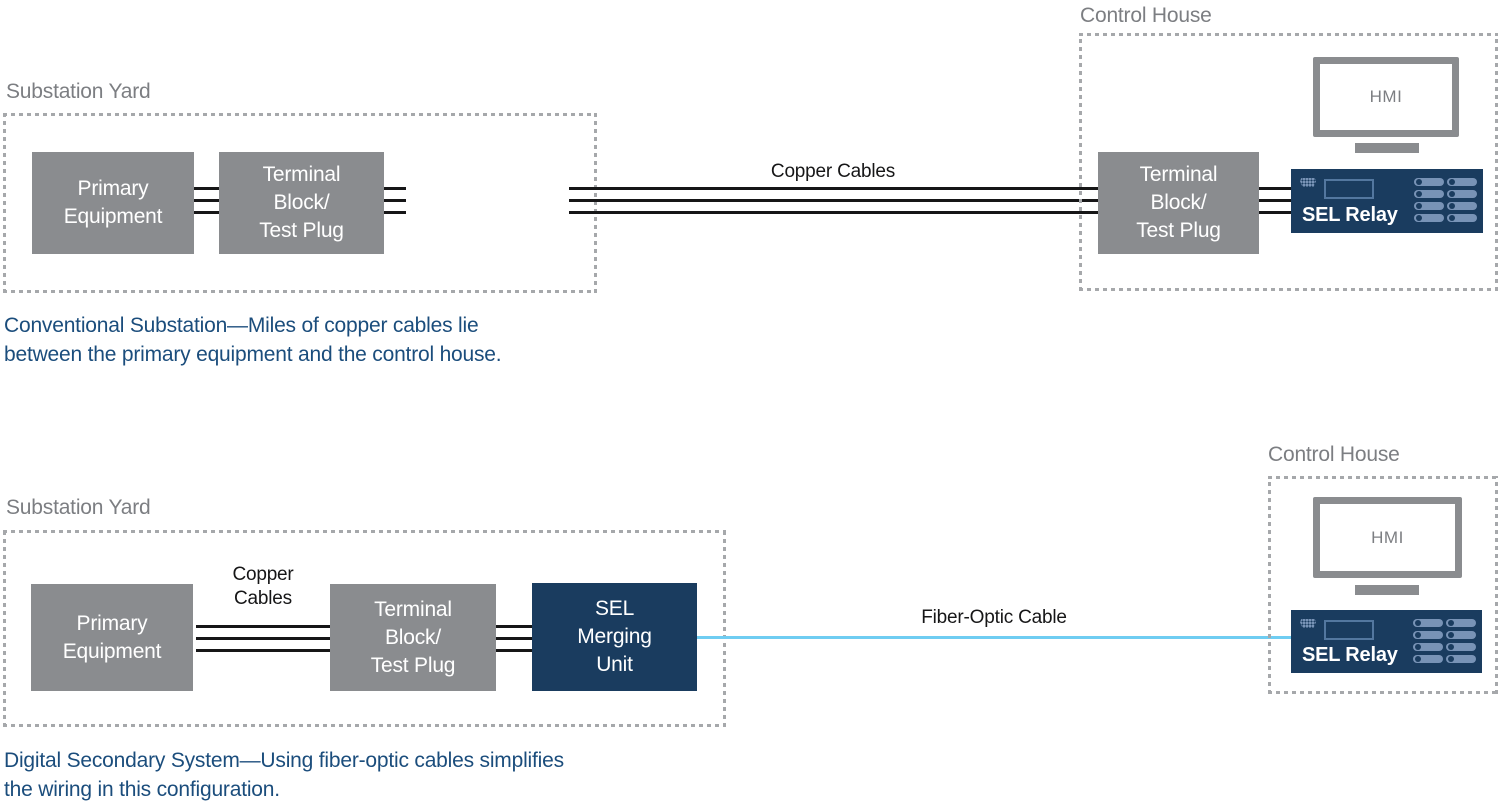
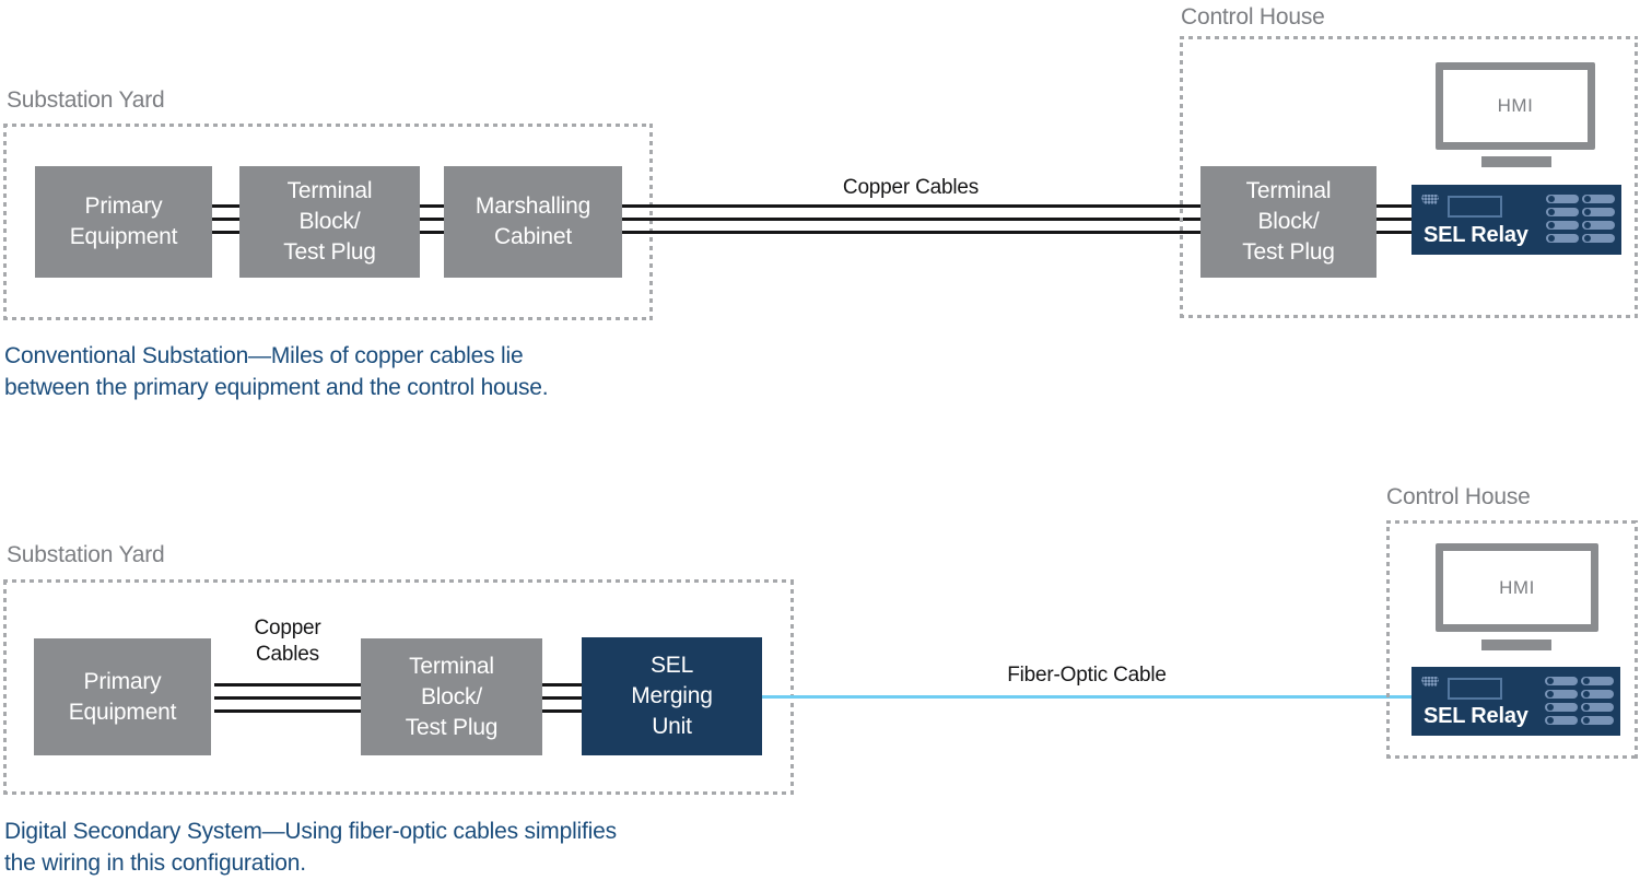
  Substation Yard
  Primary
  Equipment
  Terminal
  Block/
  Test Plug
+ Marshalling
+ Cabinet
  Copper Cables
  Control House
  HMI
  Terminal
  Block/
  Test Plug
  SEL Relay
  Conventional Substation—Miles of copper cables lie
  between the primary equipment and the control house.
  Substation Yard
  Primary
  Equipment
  Copper
  Cables
  Terminal
  Block/
  Test Plug
  SEL
  Merging
  Unit
  Fiber-Optic Cable
  Control House
  HMI
  SEL Relay
  Digital Secondary System—Using fiber-optic cables simplifies
  the wiring in this configuration.
